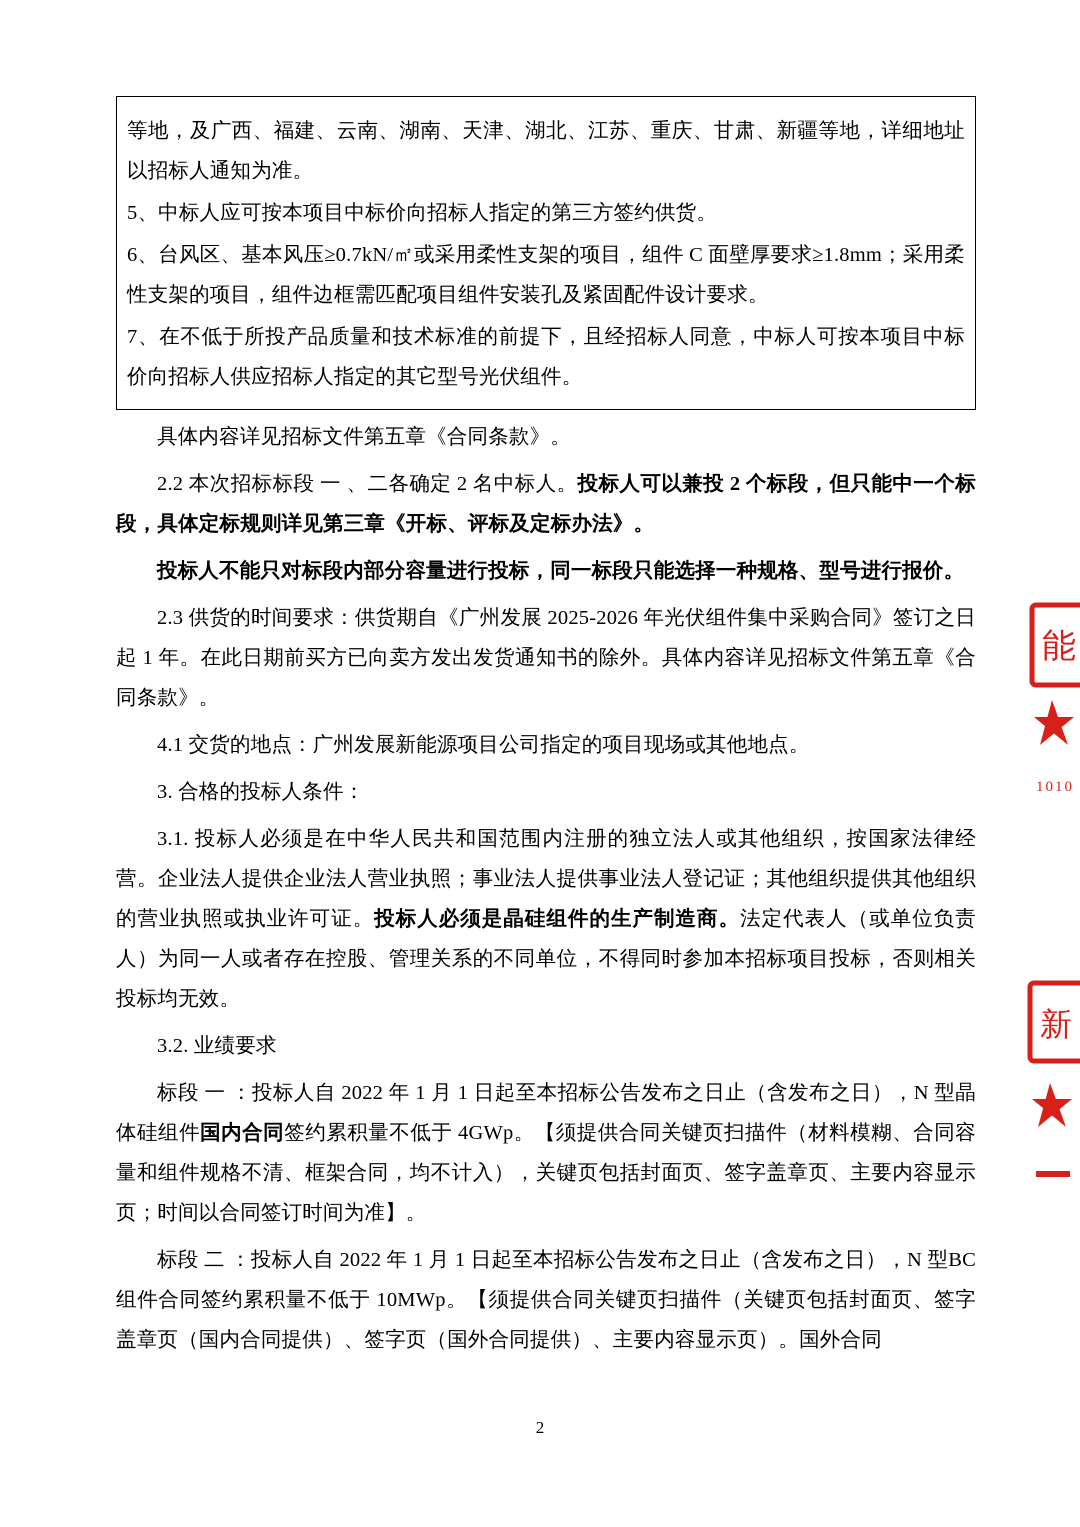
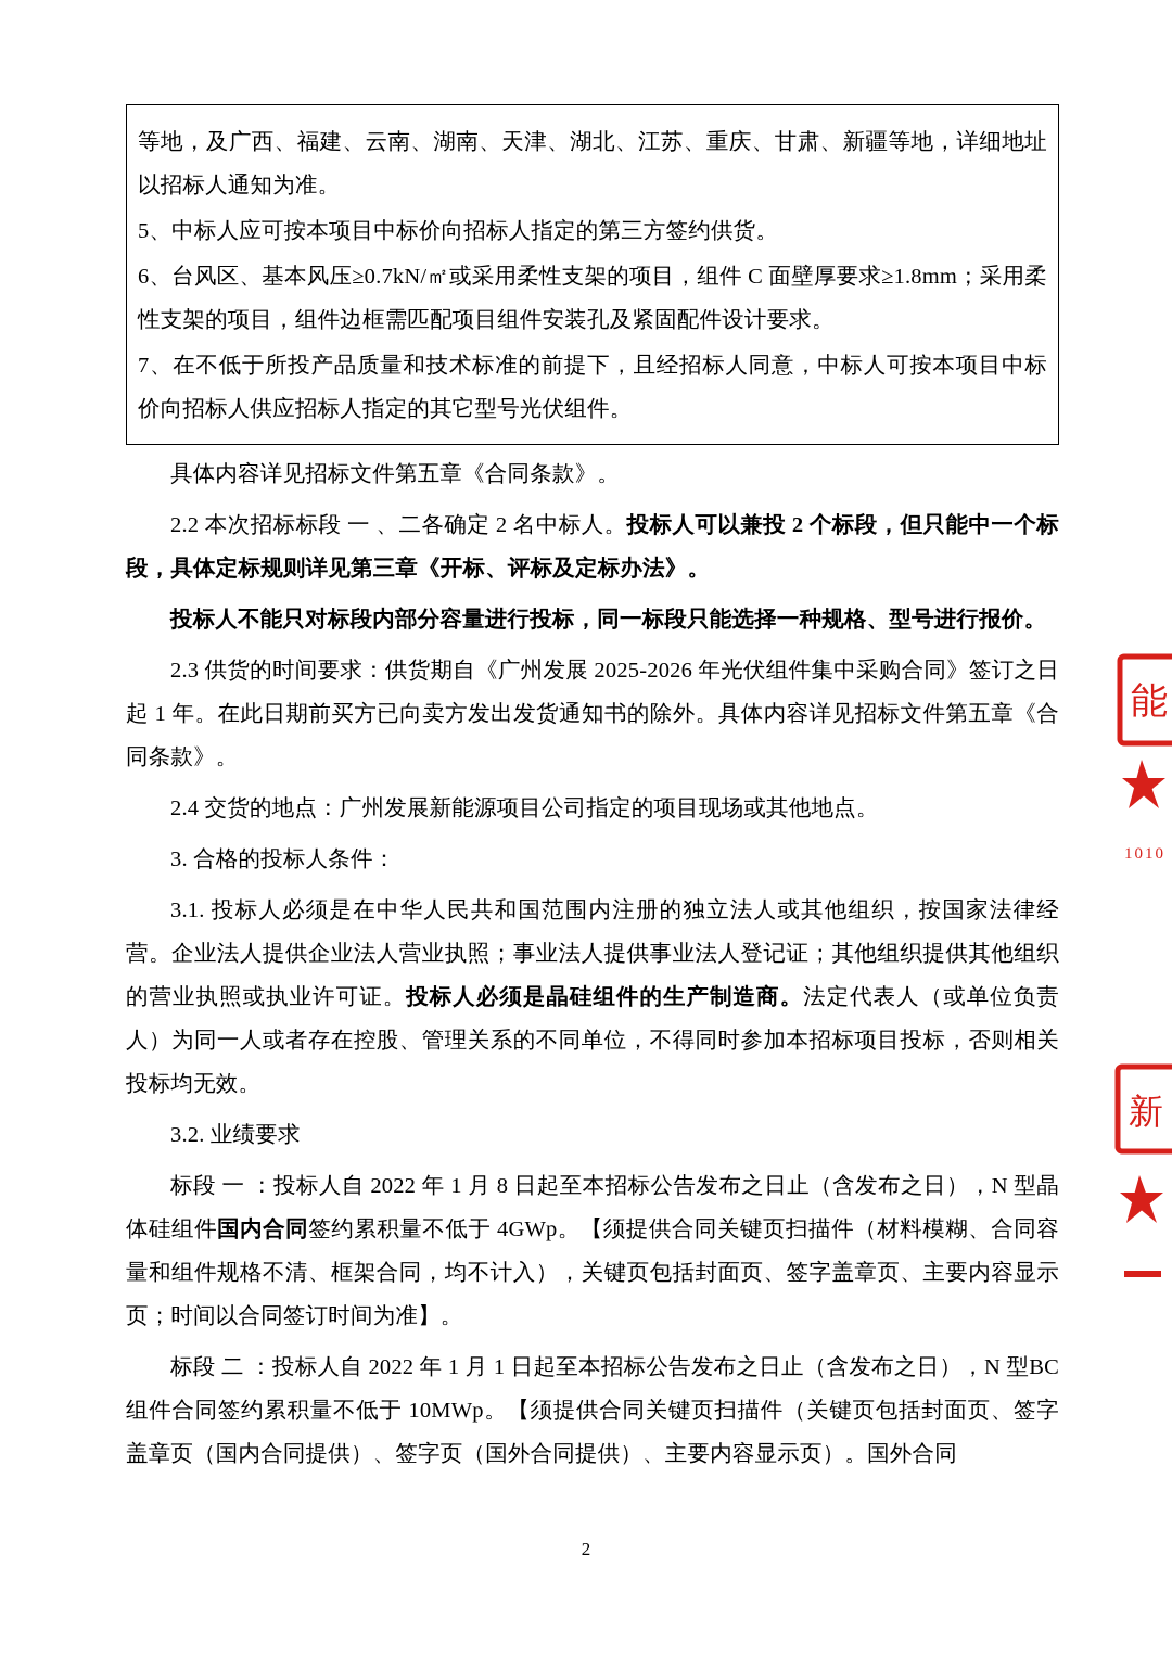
  等地，及广西、福建、云南、湖南、天津、湖北、江苏、重庆、甘肃、新疆等地，详细地址以招标人通知为准。
  5、中标人应可按本项目中标价向招标人指定的第三方签约供货。
  6、台风区、基本风压≥0.7kN/㎡或采用柔性支架的项目，组件 C 面壁厚要求≥1.8mm；采用柔性支架的项目，组件边框需匹配项目组件安装孔及紧固配件设计要求。
  7、在不低于所投产品质量和技术标准的前提下，且经招标人同意，中标人可按本项目中标价向招标人供应招标人指定的其它型号光伏组件。
  具体内容详见招标文件第五章《合同条款》。
  2.2 本次招标标段 一 、二各确定 2 名中标人。投标人可以兼投 2 个标段，但只能中一个标段，具体定标规则详见第三章《开标、评标及定标办法》。
  投标人不能只对标段内部分容量进行投标，同一标段只能选择一种规格、型号进行报价。
  2.3 供货的时间要求：供货期自《广州发展 2025-2026 年光伏组件集中采购合同》签订之日起 1 年。在此日期前买方已向卖方发出发货通知书的除外。具体内容详见招标文件第五章《合同条款》。
- 4.1 交货的地点：广州发展新能源项目公司指定的项目现场或其他地点。
+ 2.4 交货的地点：广州发展新能源项目公司指定的项目现场或其他地点。
  3. 合格的投标人条件：
  3.1. 投标人必须是在中华人民共和国范围内注册的独立法人或其他组织，按国家法律经营。企业法人提供企业法人营业执照；事业法人提供事业法人登记证；其他组织提供其他组织的营业执照或执业许可证。投标人必须是晶硅组件的生产制造商。法定代表人（或单位负责人）为同一人或者存在控股、管理关系的不同单位，不得同时参加本招标项目投标，否则相关投标均无效。
  3.2. 业绩要求
- 标段 一 ：投标人自 2022 年 1 月 1 日起至本招标公告发布之日止（含发布之日），N 型晶体硅组件国内合同签约累积量不低于 4GWp。【须提供合同关键页扫描件（材料模糊、合同容量和组件规格不清、框架合同，均不计入），关键页包括封面页、签字盖章页、主要内容显示页；时间以合同签订时间为准】。
+ 标段 一 ：投标人自 2022 年 1 月 8 日起至本招标公告发布之日止（含发布之日），N 型晶体硅组件国内合同签约累积量不低于 4GWp。【须提供合同关键页扫描件（材料模糊、合同容量和组件规格不清、框架合同，均不计入），关键页包括封面页、签字盖章页、主要内容显示页；时间以合同签订时间为准】。
  标段 二 ：投标人自 2022 年 1 月 1 日起至本招标公告发布之日止（含发布之日），N 型BC 组件合同签约累积量不低于 10MWp。【须提供合同关键页扫描件（关键页包括封面页、签字盖章页（国内合同提供）、签字页（国外合同提供）、主要内容显示页）。国外合同
  2
  能
  1010
  新
